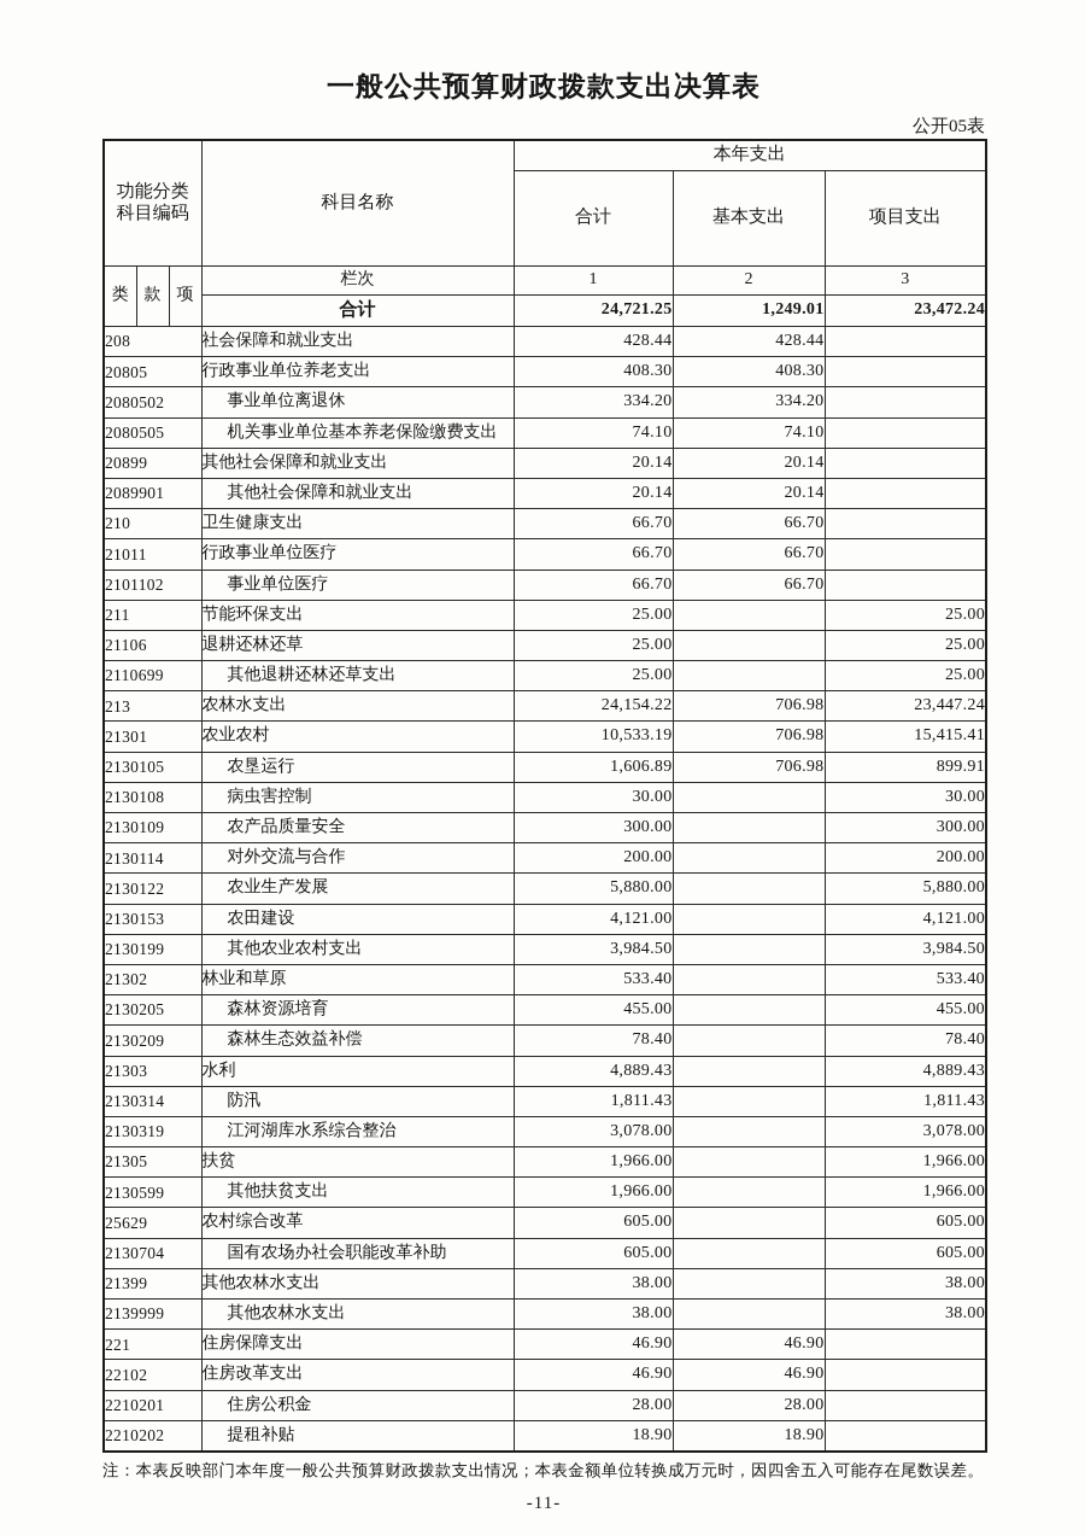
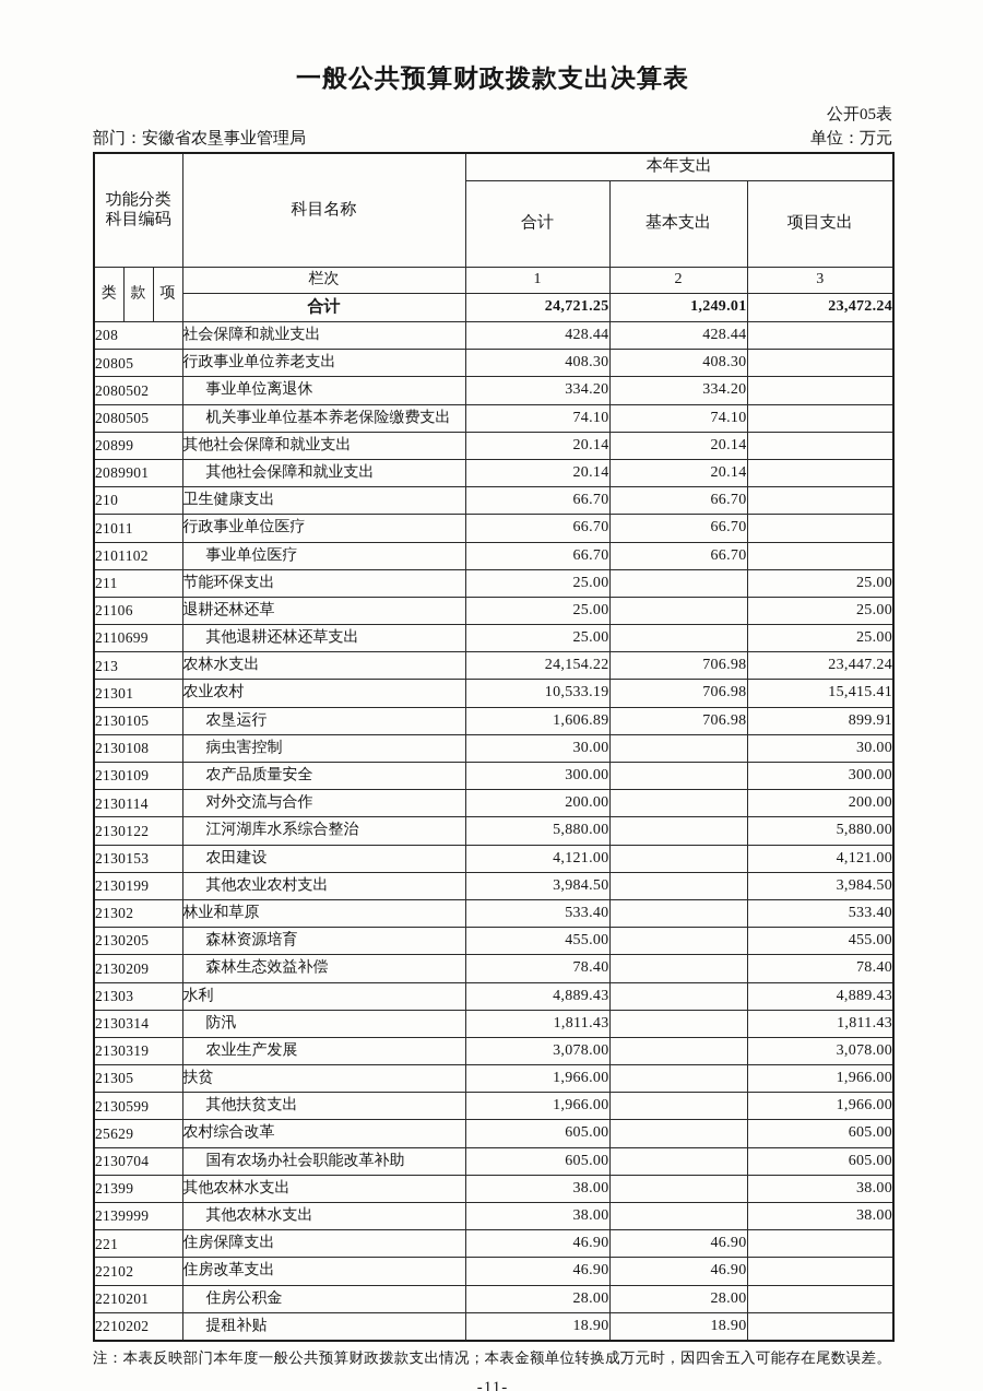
  一般公共预算财政拨款支出决算表
  公开05表
+ 部门：安徽省农垦事业管理局
+ 单位：万元
  功能分类 科目编码	科目名称	本年支出
  合计	基本支出	项目支出
  类	款	项	栏次	1	2	3
  合计	24,721.25	1,249.01	23,472.24
  208	社会保障和就业支出	428.44	428.44
  20805	行政事业单位养老支出	408.30	408.30
  2080502	事业单位离退休	334.20	334.20
  2080505	机关事业单位基本养老保险缴费支出	74.10	74.10
  20899	其他社会保障和就业支出	20.14	20.14
  2089901	其他社会保障和就业支出	20.14	20.14
  210	卫生健康支出	66.70	66.70
  21011	行政事业单位医疗	66.70	66.70
  2101102	事业单位医疗	66.70	66.70
  211	节能环保支出	25.00		25.00
  21106	退耕还林还草	25.00		25.00
  2110699	其他退耕还林还草支出	25.00		25.00
  213	农林水支出	24,154.22	706.98	23,447.24
  21301	农业农村	10,533.19	706.98	15,415.41
  2130105	农垦运行	1,606.89	706.98	899.91
  2130108	病虫害控制	30.00		30.00
  2130109	农产品质量安全	300.00		300.00
  2130114	对外交流与合作	200.00		200.00
- 2130122	农业生产发展	5,880.00		5,880.00
+ 2130122	江河湖库水系综合整治	5,880.00		5,880.00
  2130153	农田建设	4,121.00		4,121.00
  2130199	其他农业农村支出	3,984.50		3,984.50
  21302	林业和草原	533.40		533.40
  2130205	森林资源培育	455.00		455.00
  2130209	森林生态效益补偿	78.40		78.40
  21303	水利	4,889.43		4,889.43
  2130314	防汛	1,811.43		1,811.43
- 2130319	江河湖库水系综合整治	3,078.00		3,078.00
+ 2130319	农业生产发展	3,078.00		3,078.00
  21305	扶贫	1,966.00		1,966.00
  2130599	其他扶贫支出	1,966.00		1,966.00
  25629	农村综合改革	605.00		605.00
  2130704	国有农场办社会职能改革补助	605.00		605.00
  21399	其他农林水支出	38.00		38.00
  2139999	其他农林水支出	38.00		38.00
  221	住房保障支出	46.90	46.90
  22102	住房改革支出	46.90	46.90
  2210201	住房公积金	28.00	28.00
  2210202	提租补贴	18.90	18.90
  注：本表反映部门本年度一般公共预算财政拨款支出情况；本表金额单位转换成万元时，因四舍五入可能存在尾数误差。
  -11-
